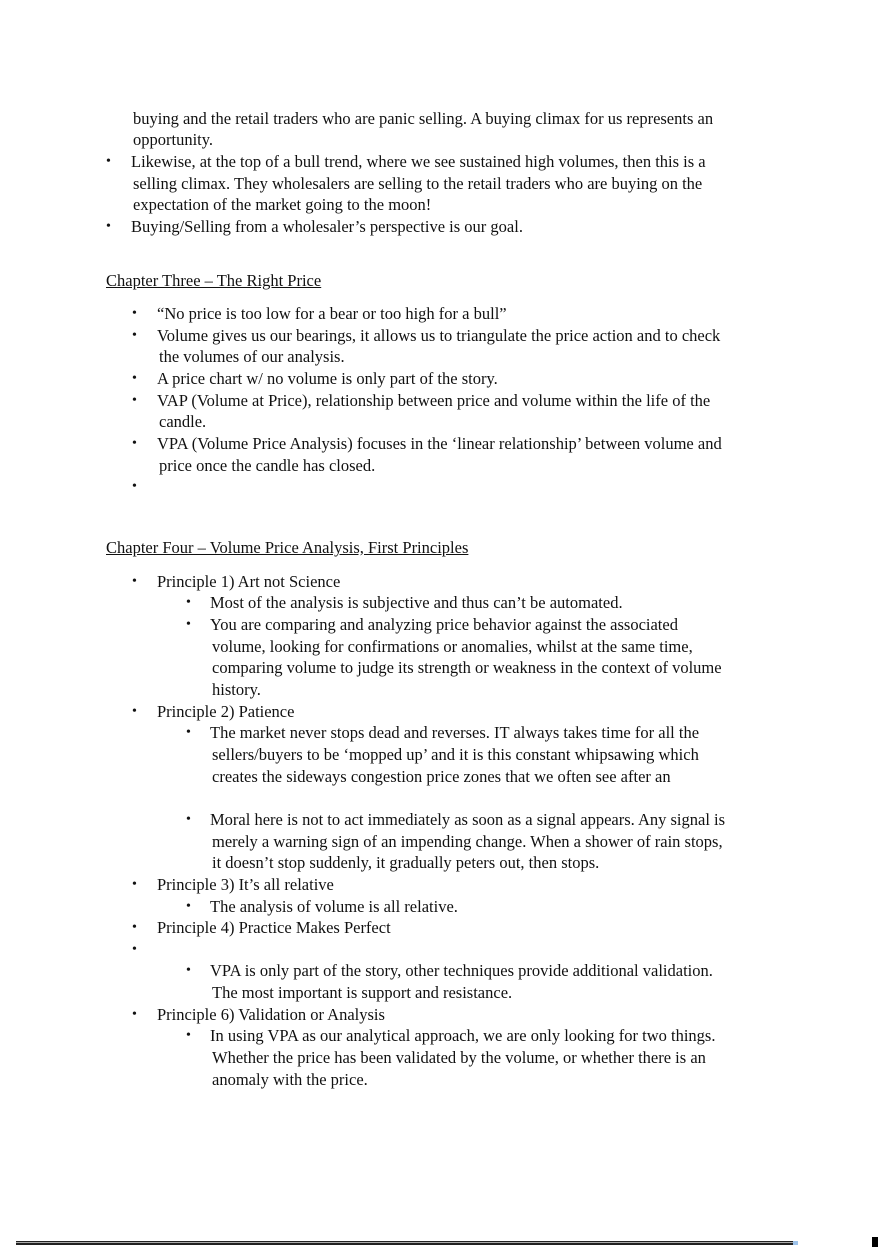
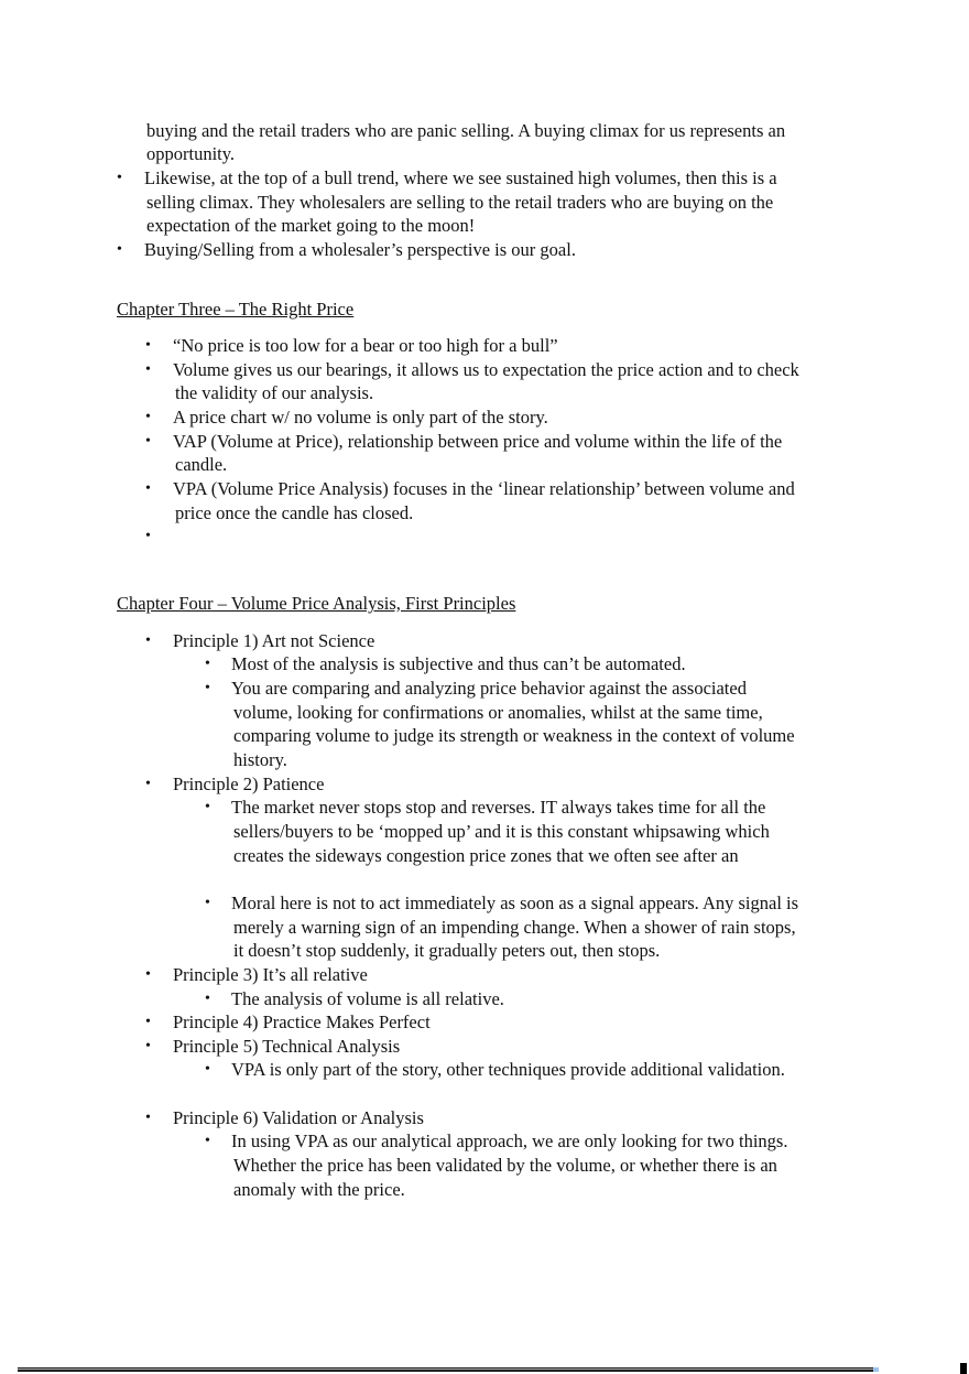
  buying and the retail traders who are panic selling. A buying climax for us represents an
  opportunity.
  •
  Likewise, at the top of a bull trend, where we see sustained high volumes, then this is a
  selling climax. They wholesalers are selling to the retail traders who are buying on the
  expectation of the market going to the moon!
  •
  Buying/Selling from a wholesaler’s perspective is our goal.
  Chapter Three – The Right Price
  •
  “No price is too low for a bear or too high for a bull”
  •
- Volume gives us our bearings, it allows us to triangulate the price action and to check
+ Volume gives us our bearings, it allows us to expectation the price action and to check
- the volumes of our analysis.
+ the validity of our analysis.
  •
  A price chart w/ no volume is only part of the story.
  •
  VAP (Volume at Price), relationship between price and volume within the life of the
  candle.
  •
  VPA (Volume Price Analysis) focuses in the ‘linear relationship’ between volume and
  price once the candle has closed.
  •
  Chapter Four – Volume Price Analysis, First Principles
  •
  Principle 1) Art not Science
  •
  Most of the analysis is subjective and thus can’t be automated.
  •
  You are comparing and analyzing price behavior against the associated
  volume, looking for confirmations or anomalies, whilst at the same time,
  comparing volume to judge its strength or weakness in the context of volume
  history.
  •
  Principle 2) Patience
  •
- The market never stops dead and reverses. IT always takes time for all the
+ The market never stops stop and reverses. IT always takes time for all the
  sellers/buyers to be ‘mopped up’ and it is this constant whipsawing which
  creates the sideways congestion price zones that we often see after an
  •
  Moral here is not to act immediately as soon as a signal appears. Any signal is
  merely a warning sign of an impending change. When a shower of rain stops,
  it doesn’t stop suddenly, it gradually peters out, then stops.
  •
  Principle 3) It’s all relative
  •
  The analysis of volume is all relative.
  •
  Principle 4) Practice Makes Perfect
  •
+ Principle 5) Technical Analysis
  •
  VPA is only part of the story, other techniques provide additional validation.
- The most important is support and resistance.
  •
  Principle 6) Validation or Analysis
  •
  In using VPA as our analytical approach, we are only looking for two things.
  Whether the price has been validated by the volume, or whether there is an
  anomaly with the price.
